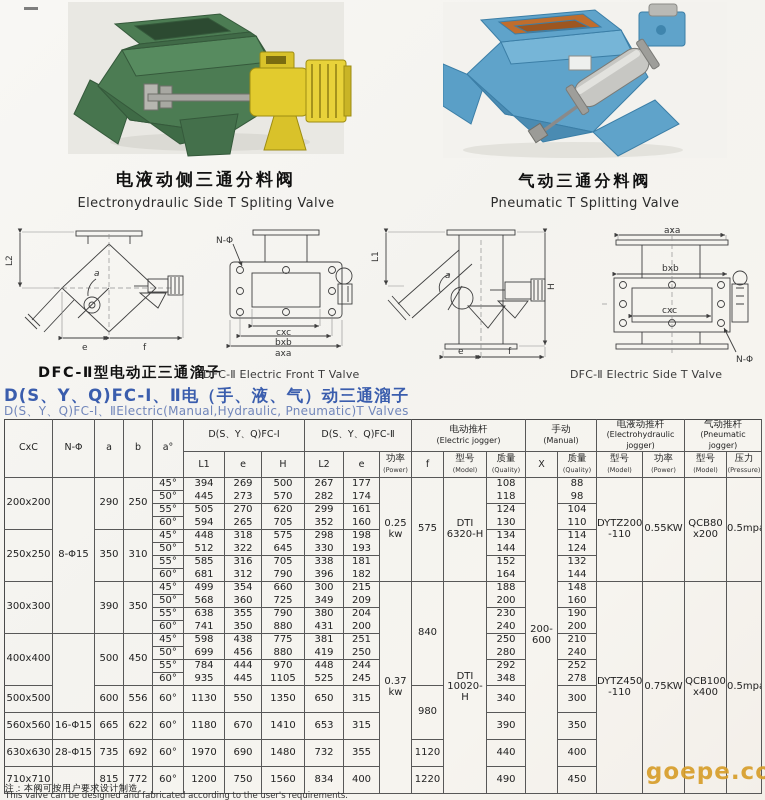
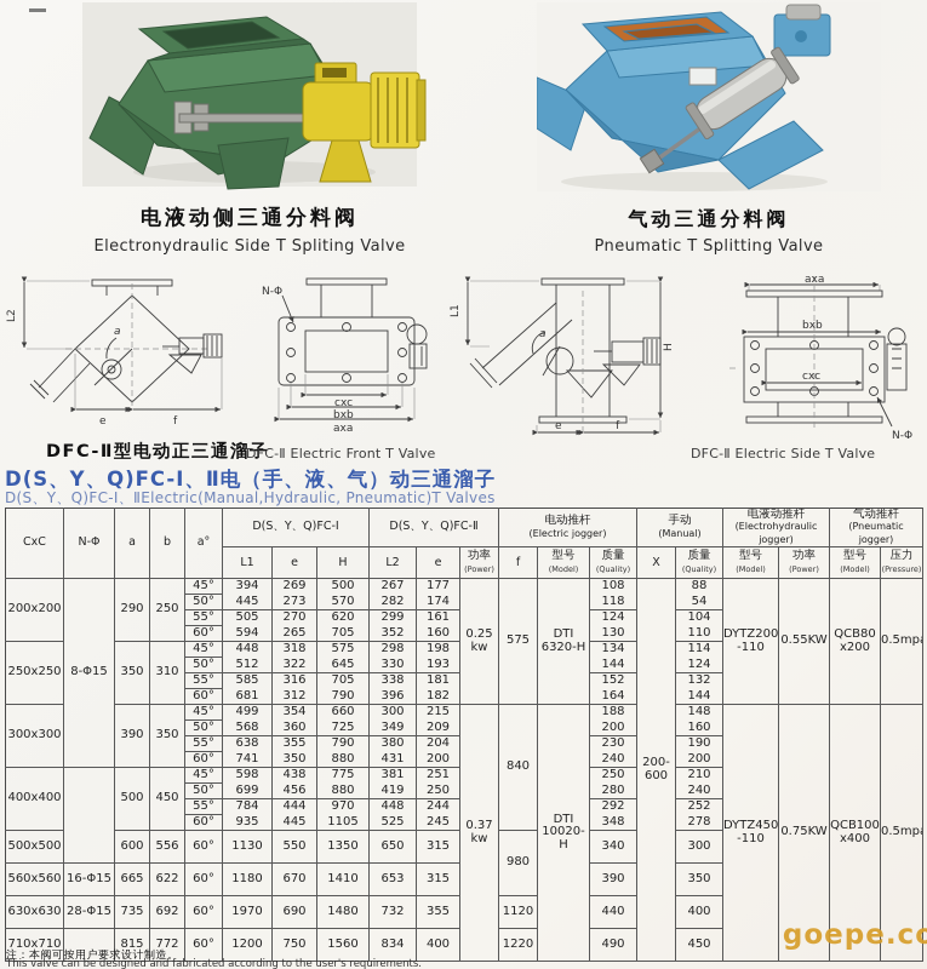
  电液动侧三通分料阀
  Electronydraulic Side T Spliting Valve
  气动三通分料阀
  Pneumatic T Splitting Valve
  a
  e
  f
  N-Φ
  cxc
  bxb
  axa
  a
  e
  f
  axa
  bxb
  cxc
  N-Φ
  DFC-Ⅱ型电动正三通溜子
  DFC-Ⅱ Electric Front T Valve
  DFC-Ⅱ Electric Side T Valve
  D(S、Y、Q)FC-Ⅰ、Ⅱ电（手、液、气）动三通溜子
  D(S、Y、Q)FC-Ⅰ、ⅡElectric(Manual,Hydraulic, Pneumatic)T Valves
  CxC	N-Φ	a	b	a°	D(S、Y、Q)FC-Ⅰ	D(S、Y、Q)FC-Ⅱ	电动推杆(Electric jogger)	手动(Manual)	电液动推杆(Electrohydraulic jogger)	气动推杆(Pneumatic jogger)
  L1	e	H	L2	e	功率(Power)	f	型号(Model)	质量(Quality)	X	质量(Quality)	型号(Model)	功率(Power)	型号(Model)	压力(Pressure)
  200x200	8-Φ15	290	250	45°	394	269	500	267	177	0.25kw	575	DTⅠ6320-H	108	200-600	88	DYTZ200-110	0.55KW	QCB80x200	0.5mp
- 50°	445	273	570	282	174	118	98
+ 50°	445	273	570	282	174	118	54
  55°	505	270	620	299	161	124	104
  60°	594	265	705	352	160	130	110
  250x250	350	310	45°	448	318	575	298	198	134	114
  50°	512	322	645	330	193	144	124
  55°	585	316	705	338	181	152	132
  60°	681	312	790	396	182	164	144
  300x300	390	350	45°	499	354	660	300	215	0.37kw	840	DTⅠ10020-H	188	148	DYTZ450-110	0.75KW	QCB100x400	0.5mp
  50°	568	360	725	349	209	200	160
  55°	638	355	790	380	204	230	190
  60°	741	350	880	431	200	240	200
  400x400		500	450	45°	598	438	775	381	251	250	210
  50°	699	456	880	419	250	280	240
  55°	784	444	970	448	244	292	252
  60°	935	445	1105	525	245	348	278
  500x500	600	556	60°	1130	550	1350	650	315	980	340	300
  560x560	16-Φ15	665	622	60°	1180	670	1410	653	315	390	350
  630x630	28-Φ15	735	692	60°	1970	690	1480	732	355	1120	440	400
  710x710		815	772	60°	1200	750	1560	834	400	1220	490	450
  注：本阀可按用户要求设计制造。
  This valve can be designed and fabricated according to the user's requirements.
  goepe.co
